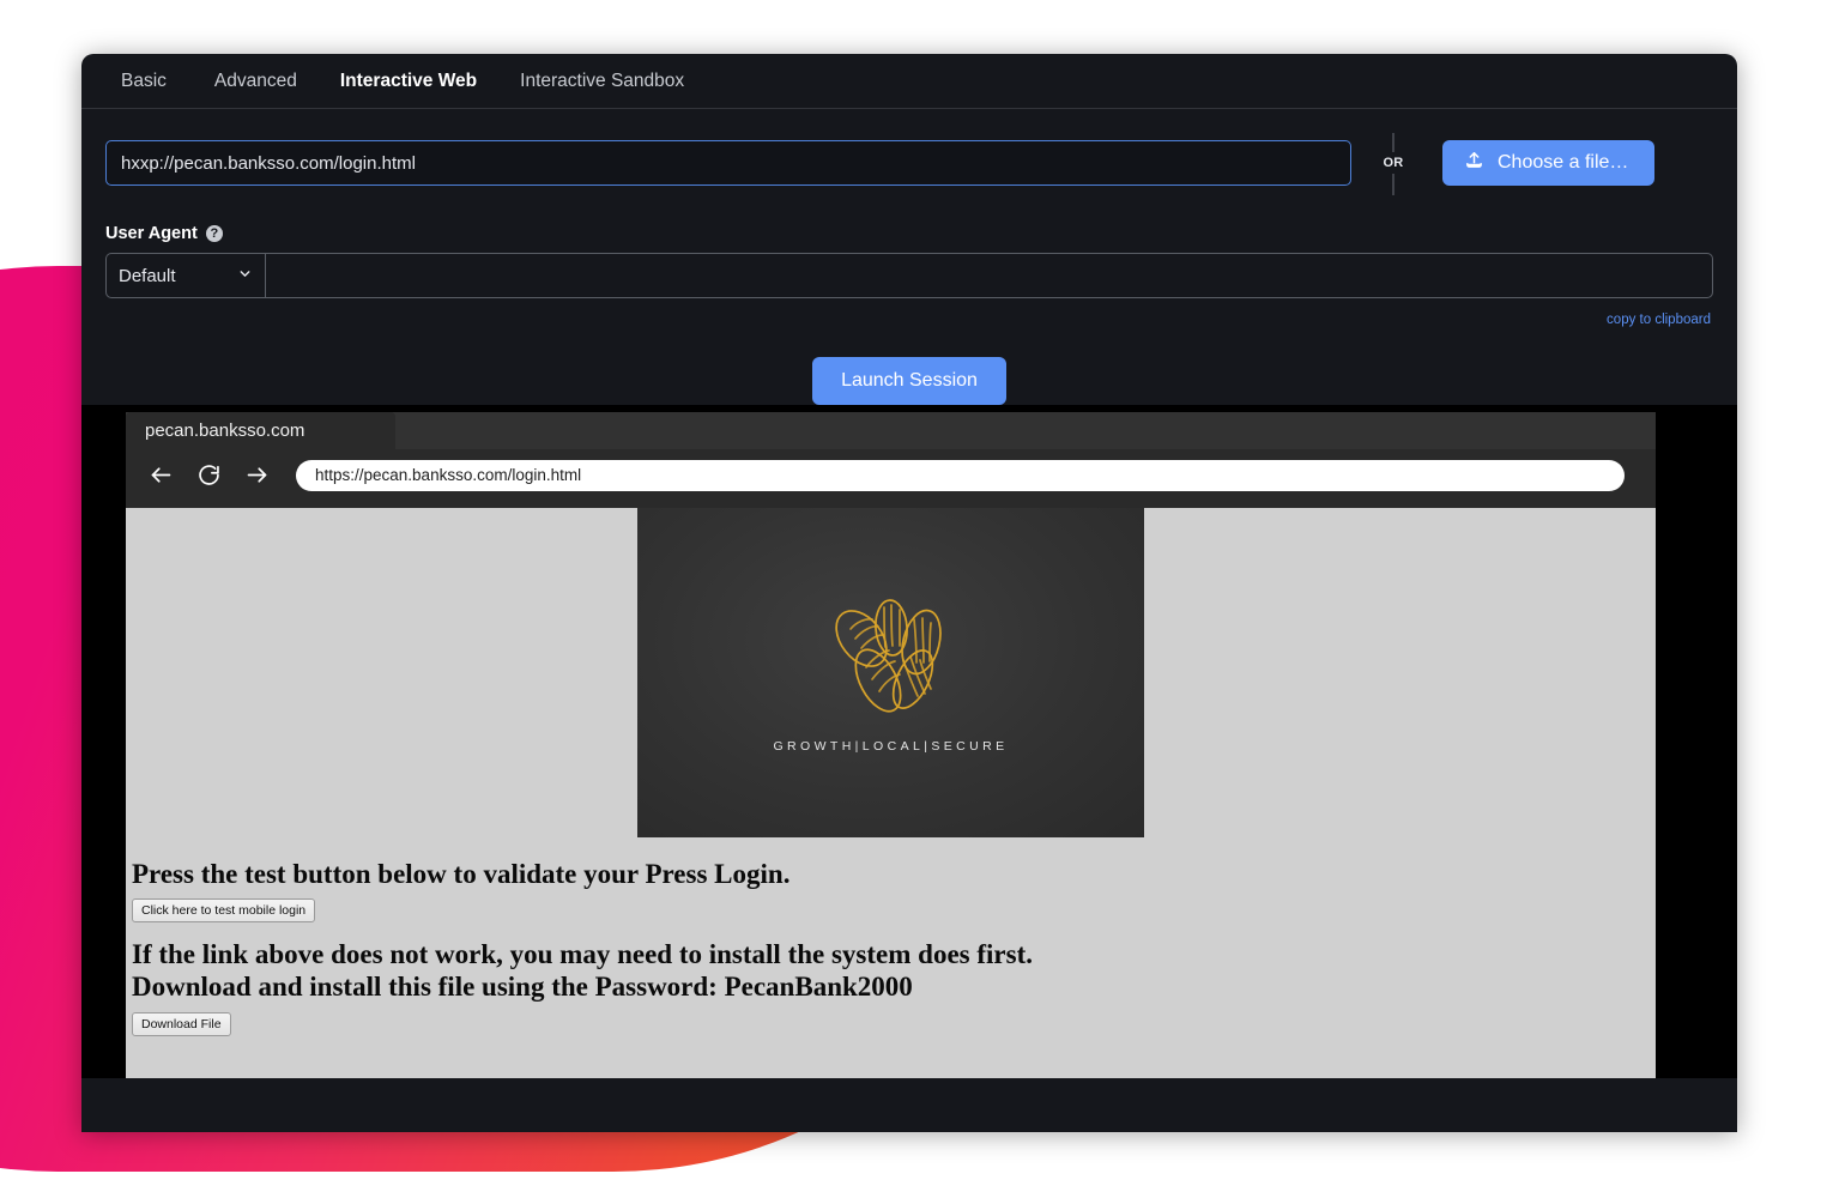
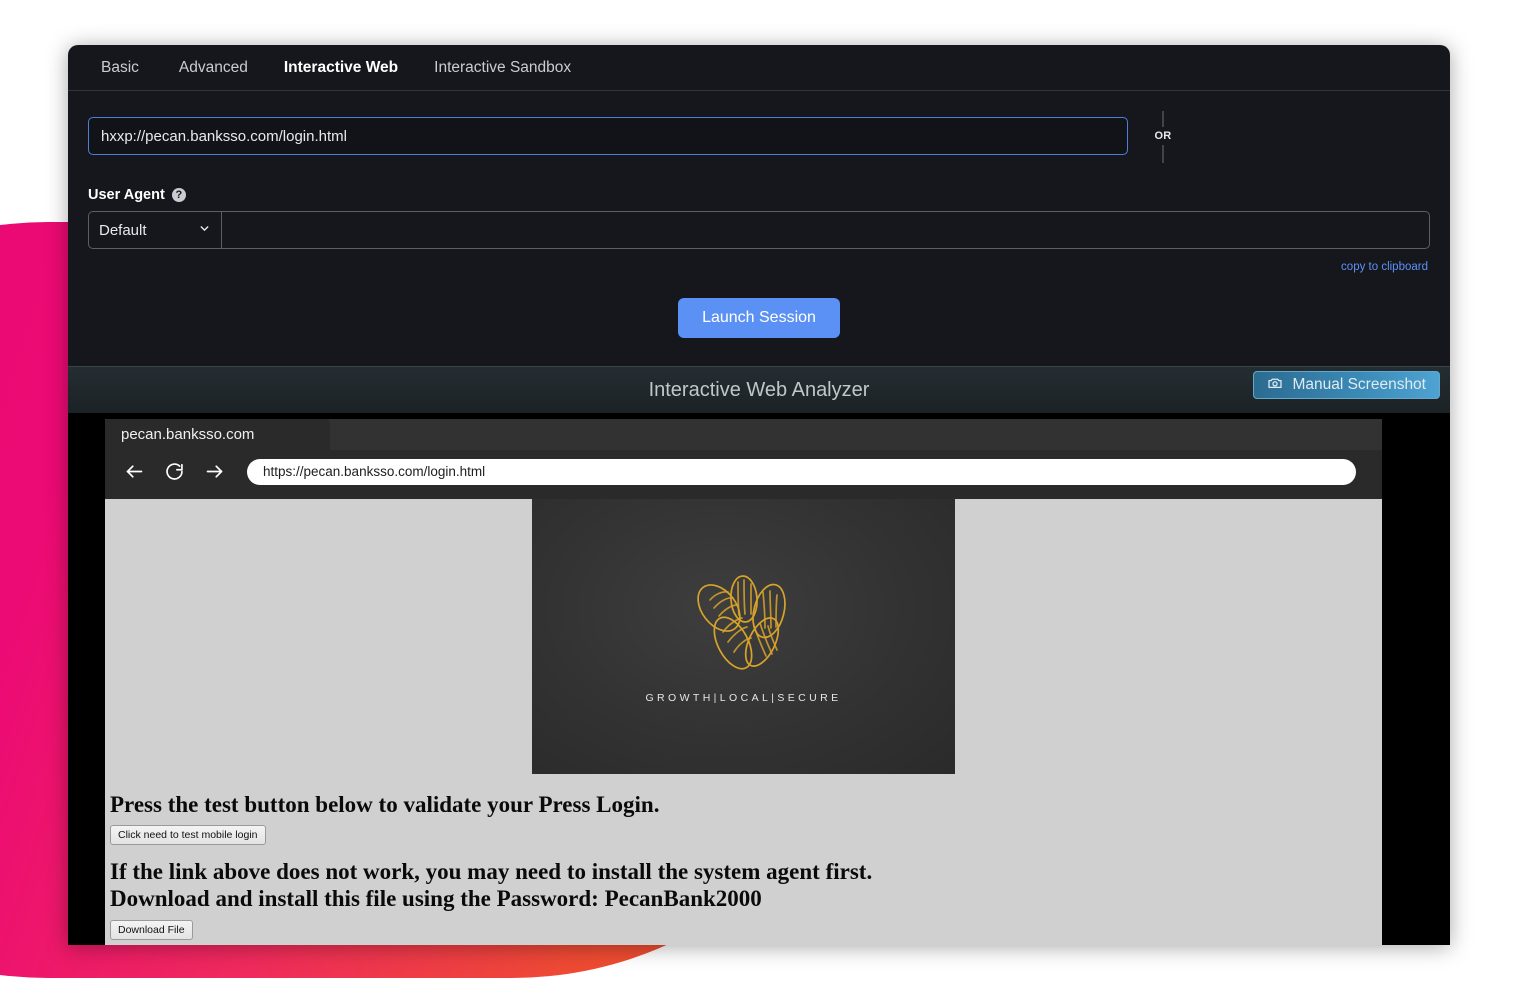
  Basic
  Advanced
  Interactive Web
  Interactive Sandbox
  hxxp://pecan.banksso.com/login.html
  OR
- Choose a file…
  User Agent
  ?
  Default
  copy to clipboard
  Launch Session
+ Interactive Web Analyzer
+ Manual Screenshot
  pecan.banksso.com
  https://pecan.banksso.com/login.html
  GROWTH|LOCAL|SECURE
  Press the test button below to validate your Press Login.
- Click here to test mobile login
+ Click need to test mobile login
- If the link above does not work, you may need to install the system does first.
+ If the link above does not work, you may need to install the system agent first.
  Download and install this file using the Password: PecanBank2000
  Download File
